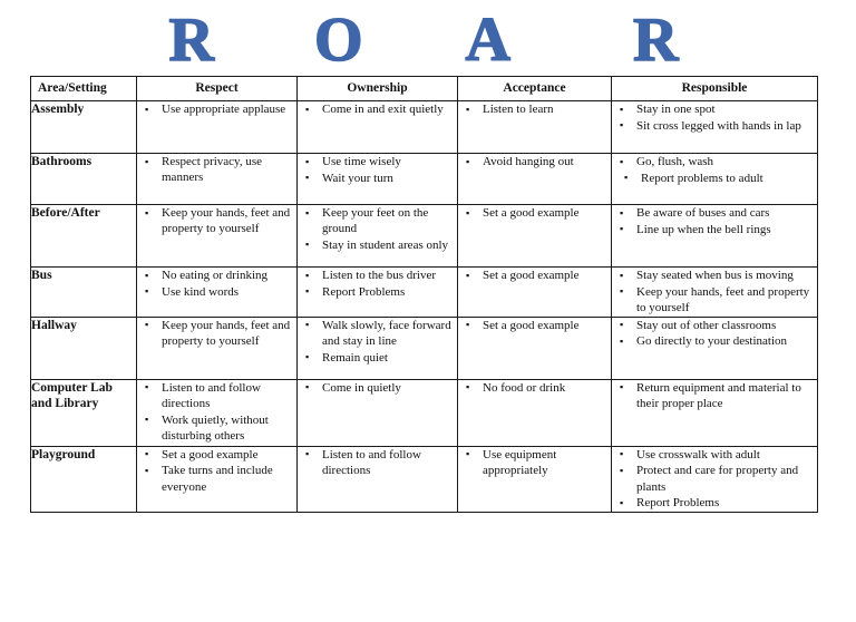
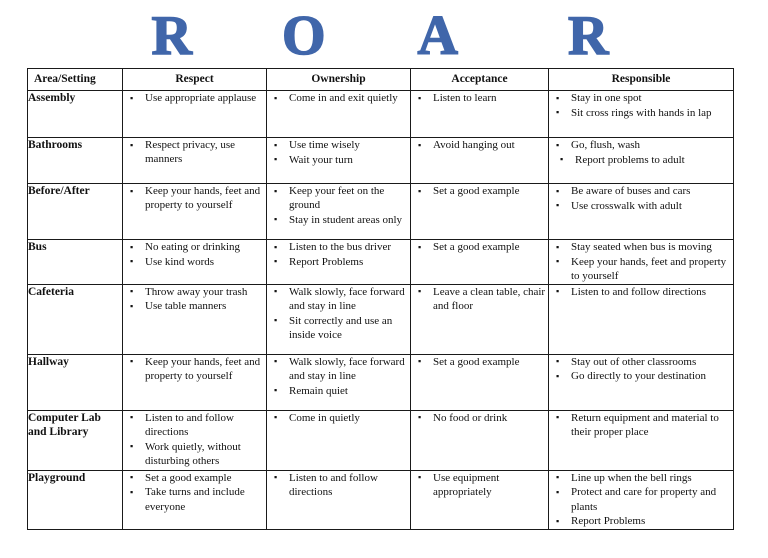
  R
  O
  A
  R
  Area/Setting	Respect	Ownership	Acceptance	Responsible
- Assembly	Use appropriate applause	Come in and exit quietly	Listen to learn	Stay in one spotSit cross legged with hands in lap
+ Assembly	Use appropriate applause	Come in and exit quietly	Listen to learn	Stay in one spotSit cross rings with hands in lap
  Bathrooms	Respect privacy, use manners	Use time wiselyWait your turn	Avoid hanging out	Go, flush, washReport problems to adult
- Before/After	Keep your hands, feet and property to yourself	Keep your feet on the groundStay in student areas only	Set a good example	Be aware of buses and carsLine up when the bell rings
+ Before/After	Keep your hands, feet and property to yourself	Keep your feet on the groundStay in student areas only	Set a good example	Be aware of buses and carsUse crosswalk with adult
  Bus	No eating or drinkingUse kind words	Listen to the bus driverReport Problems	Set a good example	Stay seated when bus is movingKeep your hands, feet and property to yourself
+ Cafeteria	Throw away your trashUse table manners	Walk slowly, face forward and stay in lineSit correctly and use an inside voice	Leave a clean table, chair and floor	Listen to and follow directions
  Hallway	Keep your hands, feet and property to yourself	Walk slowly, face forward and stay in lineRemain quiet	Set a good example	Stay out of other classroomsGo directly to your destination
  Computer Lab and Library	Listen to and follow directionsWork quietly, without disturbing others	Come in quietly	No food or drink	Return equipment and material to their proper place
- Playground	Set a good exampleTake turns and include everyone	Listen to and follow directions	Use equipment appropriately	Use crosswalk with adultProtect and care for property and plantsReport Problems
+ Playground	Set a good exampleTake turns and include everyone	Listen to and follow directions	Use equipment appropriately	Line up when the bell ringsProtect and care for property and plantsReport Problems
